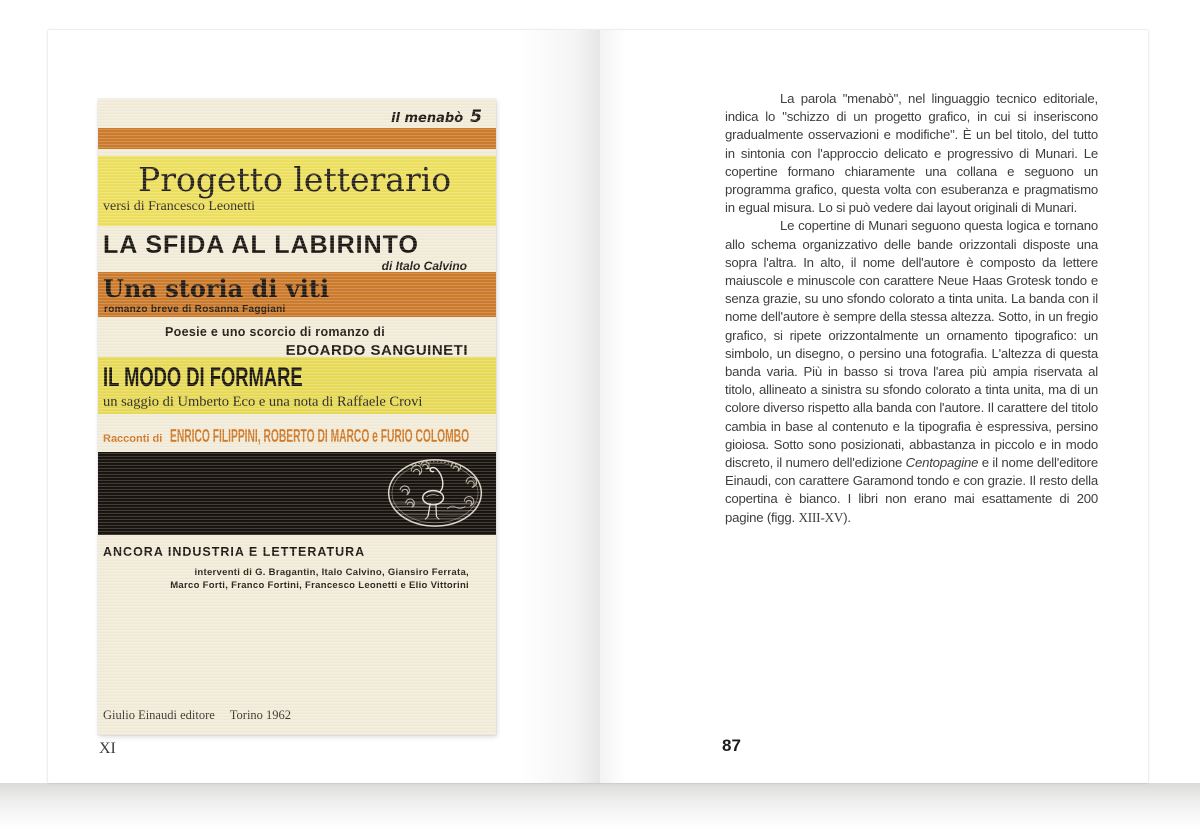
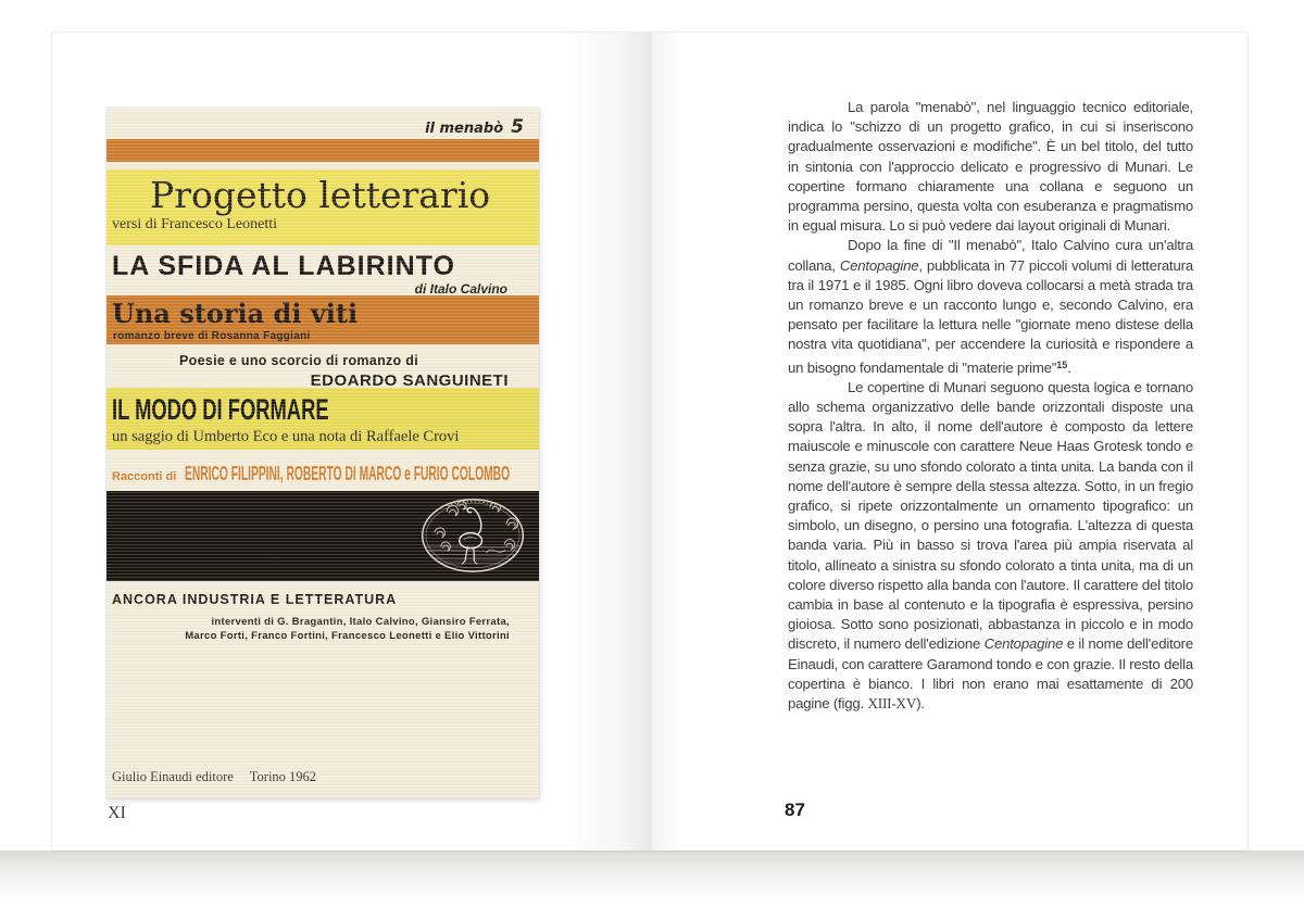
  XI
- La parola "menabò", nel linguaggio tecnico editoriale, indica lo "schizzo di un progetto grafico, in cui si inseriscono gradualmente osservazioni e modifiche". È un bel titolo, del tutto in sintonia con l'approccio delicato e progressivo di Munari. Le copertine formano chiaramente una collana e seguono un programma grafico, questa volta con esuberanza e pragmatismo in egual misura. Lo si può vedere dai layout originali di Munari.
+ La parola "menabò", nel linguaggio tecnico editoriale, indica lo "schizzo di un progetto grafico, in cui si inseriscono gradualmente osservazioni e modifiche". È un bel titolo, del tutto in sintonia con l'approccio delicato e progressivo di Munari. Le copertine formano chiaramente una collana e seguono un programma persino, questa volta con esuberanza e pragmatismo in egual misura. Lo si può vedere dai layout originali di Munari.
+ Dopo la fine di "Il menabò", Italo Calvino cura un'altra collana, Centopagine, pubblicata in 77 piccoli volumi di letteratura tra il 1971 e il 1985. Ogni libro doveva collocarsi a metà strada tra un romanzo breve e un racconto lungo e, secondo Calvino, era pensato per facilitare la lettura nelle "giornate meno distese della nostra vita quotidiana", per accendere la curiosità e rispondere a un bisogno fondamentale di "materie prime"15.
  Le copertine di Munari seguono questa logica e tornano allo schema organizzativo delle bande orizzontali disposte una sopra l'altra. In alto, il nome dell'autore è composto da lettere maiuscole e minuscole con carattere Neue Haas Grotesk tondo e senza grazie, su uno sfondo colorato a tinta unita. La banda con il nome dell'autore è sempre della stessa altezza. Sotto, in un fregio grafico, si ripete orizzontalmente un ornamento tipografico: un simbolo, un disegno, o persino una fotografia. L'altezza di questa banda varia. Più in basso si trova l'area più ampia riservata al titolo, allineato a sinistra su sfondo colorato a tinta unita, ma di un colore diverso rispetto alla banda con l'autore. Il carattere del titolo cambia in base al contenuto e la tipografia è espressiva, persino gioiosa. Sotto sono posizionati, abbastanza in piccolo e in modo discreto, il numero dell'edizione Centopagine e il nome dell'editore Einaudi, con carattere Garamond tondo e con grazie. Il resto della copertina è bianco. I libri non erano mai esattamente di 200 pagine (figg. XIII-XV).
  87
